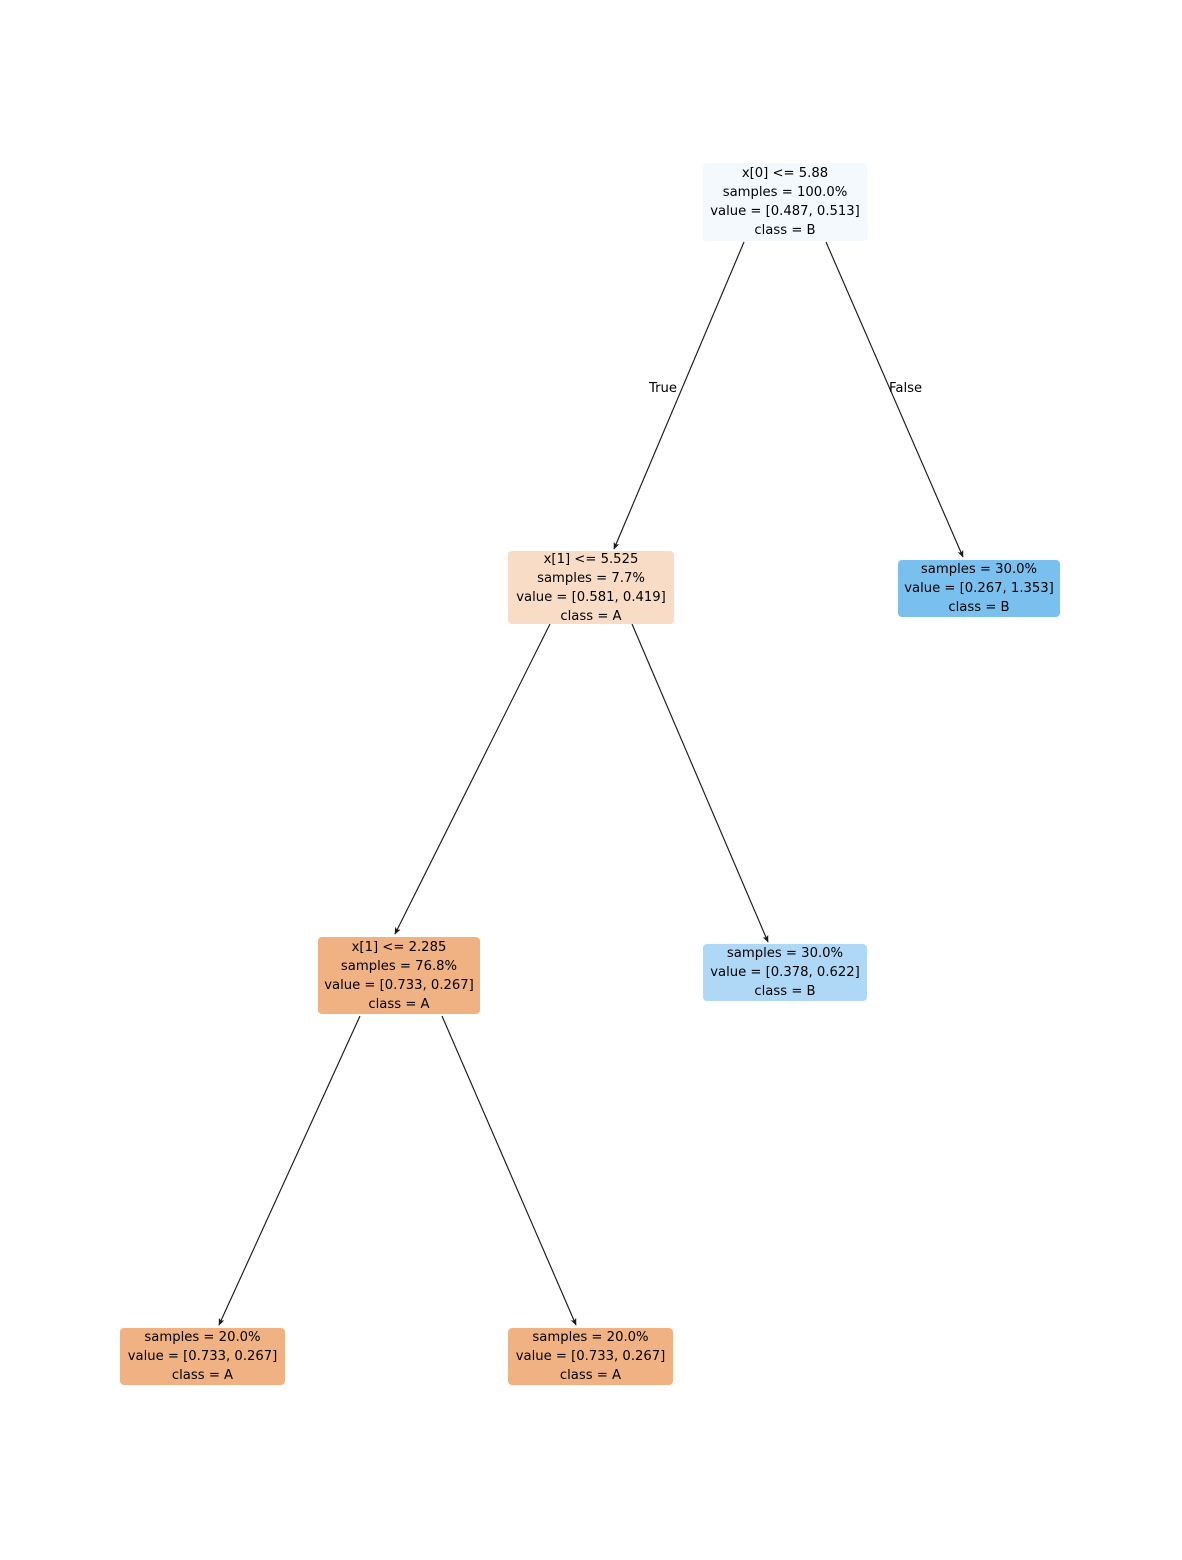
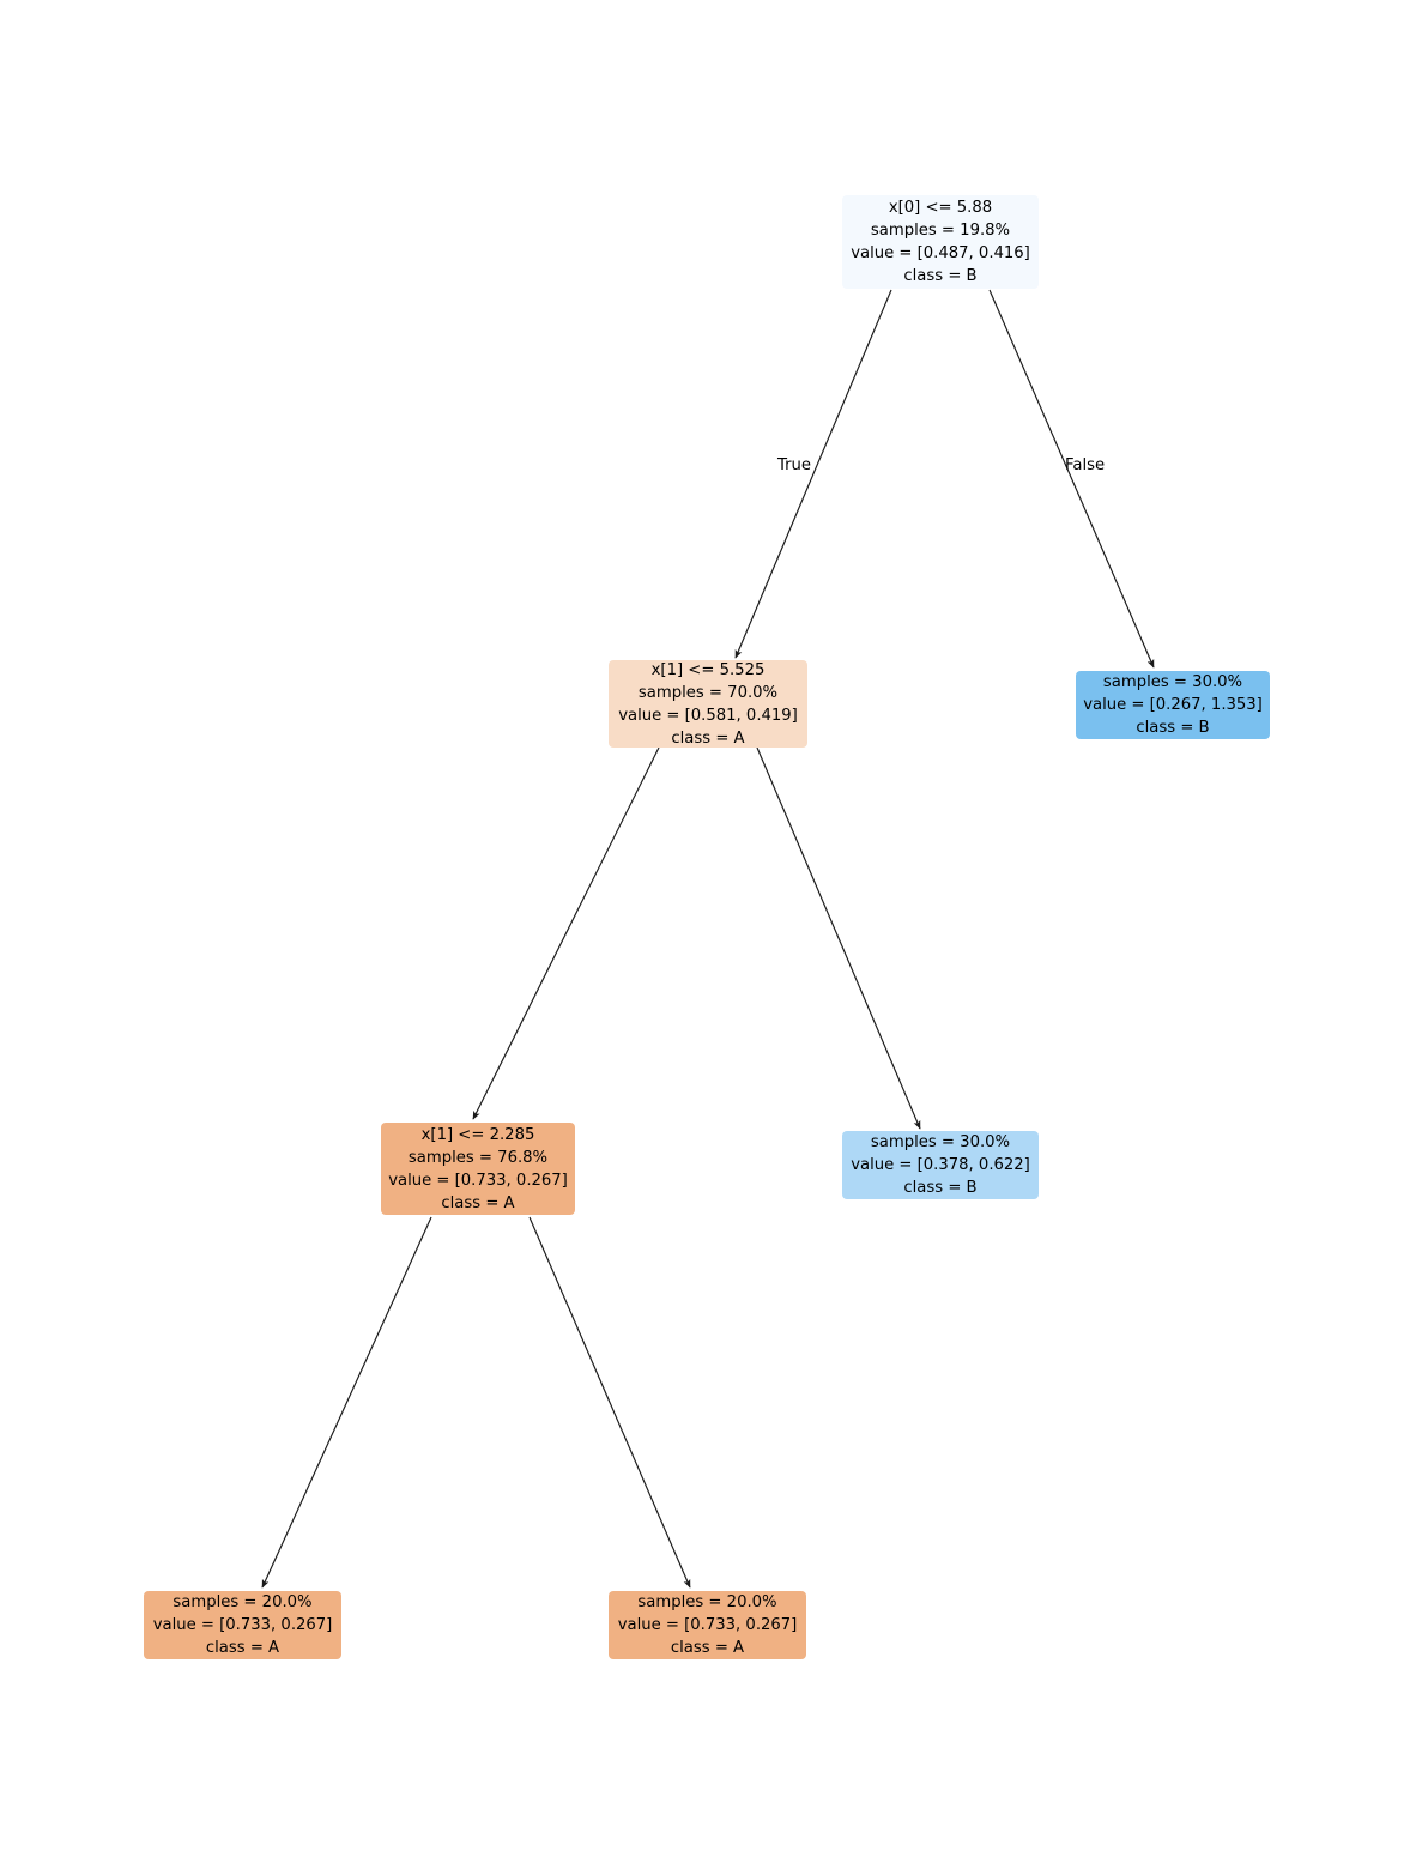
  True
  False
  x[0] <= 5.88
- samples = 100.0%
+ samples = 19.8%
- value = [0.487, 0.513]
+ value = [0.487, 0.416]
  class = B
  x[1] <= 5.525
- samples = 7.7%
+ samples = 70.0%
  value = [0.581, 0.419]
  class = A
  samples = 30.0%
  value = [0.267, 1.353]
  class = B
  x[1] <= 2.285
  samples = 76.8%
  value = [0.733, 0.267]
  class = A
  samples = 30.0%
  value = [0.378, 0.622]
  class = B
  samples = 20.0%
  value = [0.733, 0.267]
  class = A
  samples = 20.0%
  value = [0.733, 0.267]
  class = A
